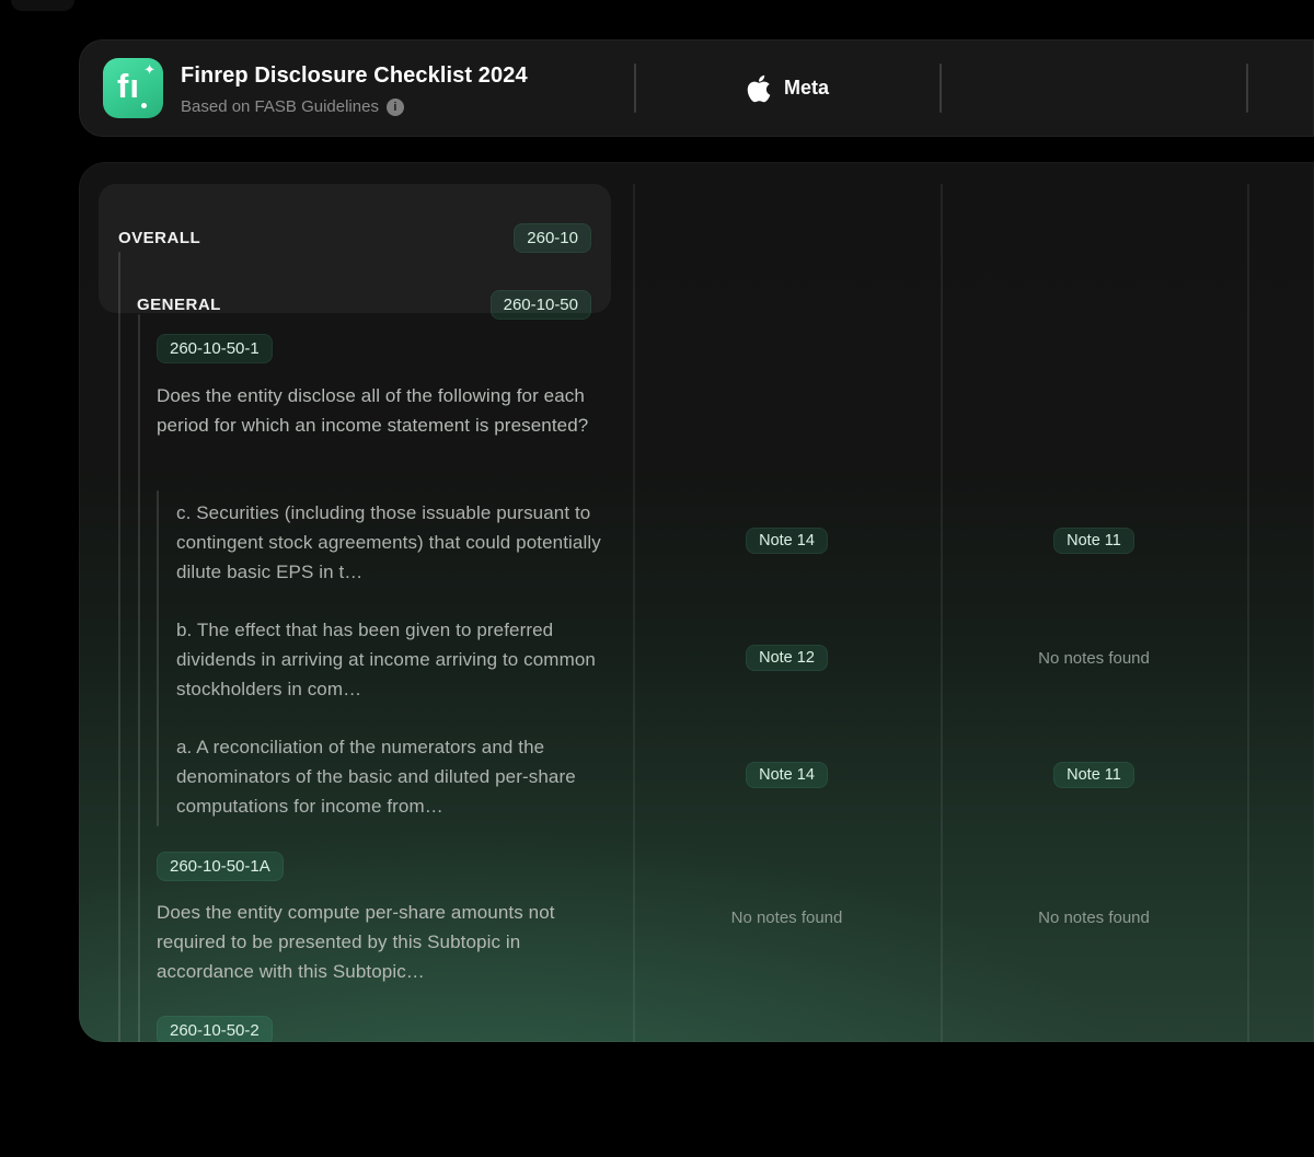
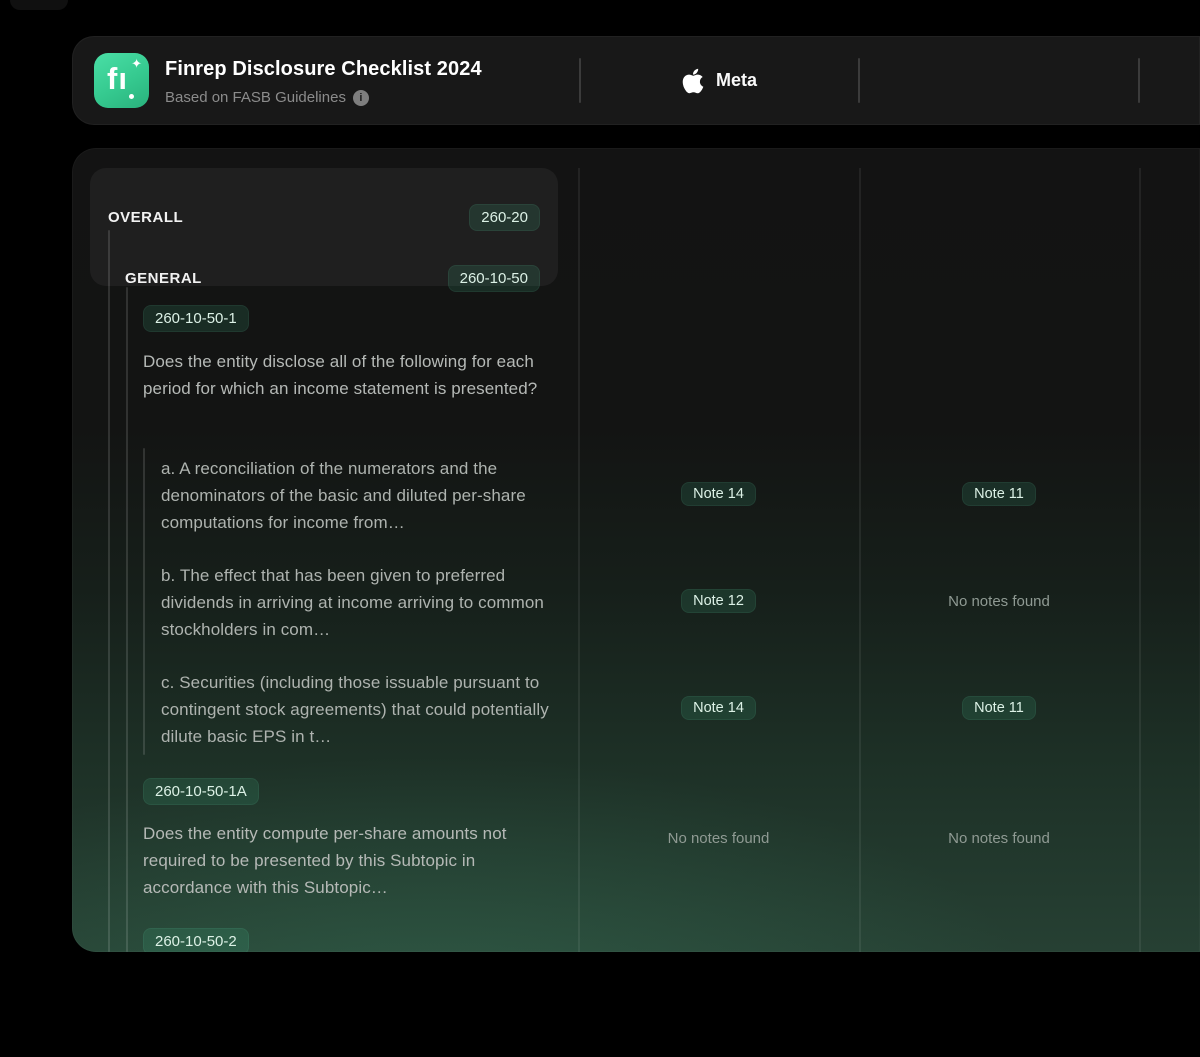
  fı
  ✦
  Finrep Disclosure Checklist 2024
  Based on FASB Guidelines
  i
  Meta
  OVERALL
- 260-10
+ 260-20
  GENERAL
  260-10-50
  260-10-50-1
  Does the entity disclose all of the following for each period for which an income statement is presented?
- c. Securities (including those issuable pursuant to contingent stock agreements) that could potentially dilute basic EPS in t…
+ a. A reconciliation of the numerators and the denominators of the basic and diluted per-share computations for income from…
  b. The effect that has been given to preferred dividends in arriving at income arriving to common stockholders in com…
- a. A reconciliation of the numerators and the denominators of the basic and diluted per-share computations for income from…
+ c. Securities (including those issuable pursuant to contingent stock agreements) that could potentially dilute basic EPS in t…
  260-10-50-1A
  Does the entity compute per-share amounts not required to be presented by this Subtopic in accordance with this Subtopic…
  260-10-50-2
  Note 14
  Note 12
  Note 14
  No notes found
  Note 11
  No notes found
  Note 11
  No notes found
